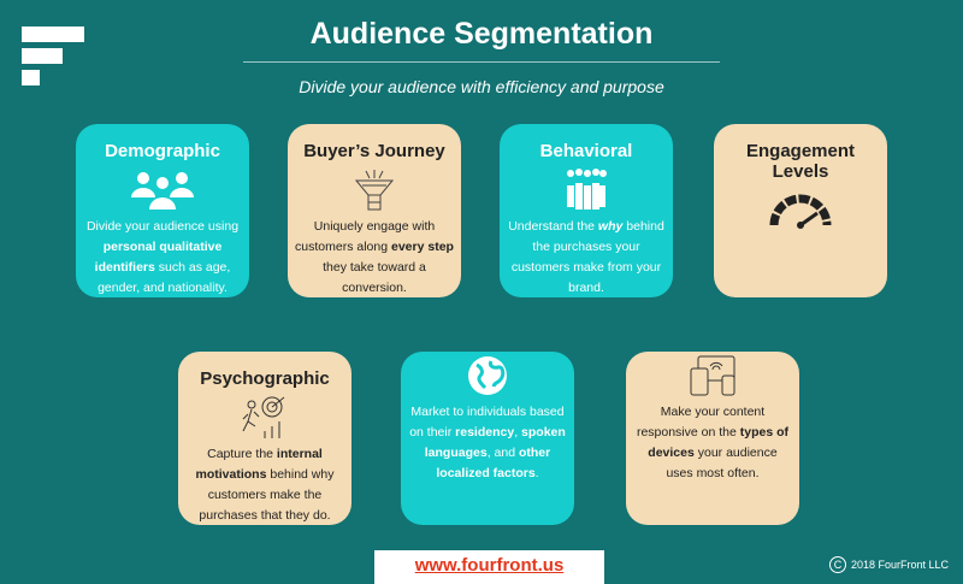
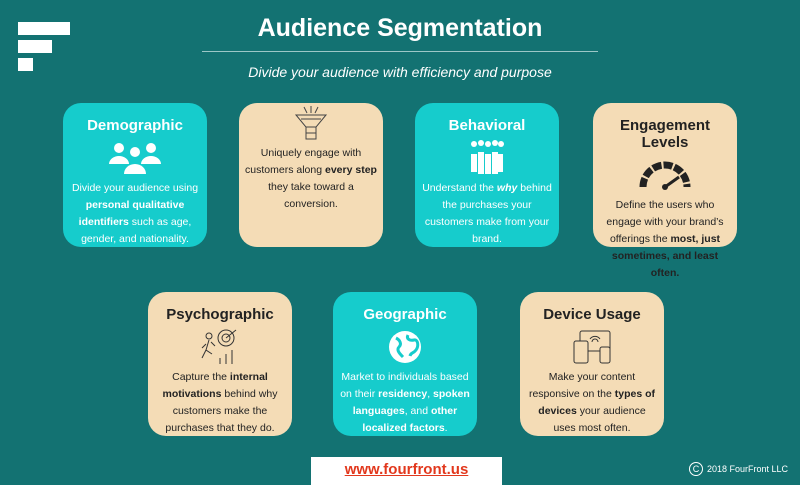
  Audience Segmentation
  Divide your audience with efficiency and purpose
  Demographic
  Divide your audience using personal qualitative identifiers such as age, gender, and nationality.
- Buyer’s Journey
  Uniquely engage with customers along every step they take toward a conversion.
  Behavioral
  Understand the why behind the purchases your customers make from your brand.
  Engagement Levels
+ Define the users who engage with your brand’s offerings the most, just sometimes, and least often.
  Psychographic
  Capture the internal motivations behind why customers make the purchases that they do.
+ Geographic
  Market to individuals based on their residency, spoken languages, and other localized factors.
+ Device Usage
  Make your content responsive on the types of devices your audience uses most often.
  www.fourfront.us
  C
  2018 FourFront LLC
